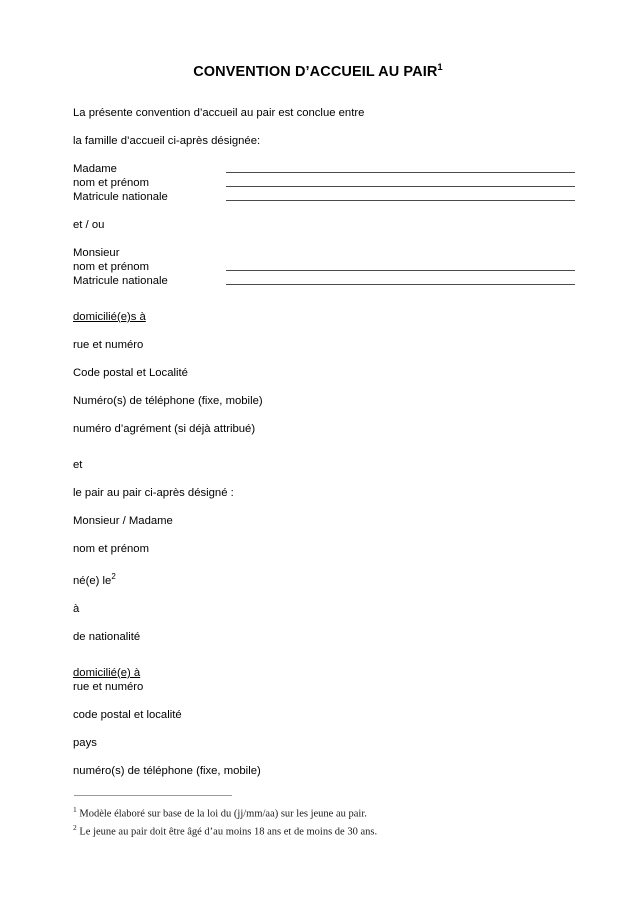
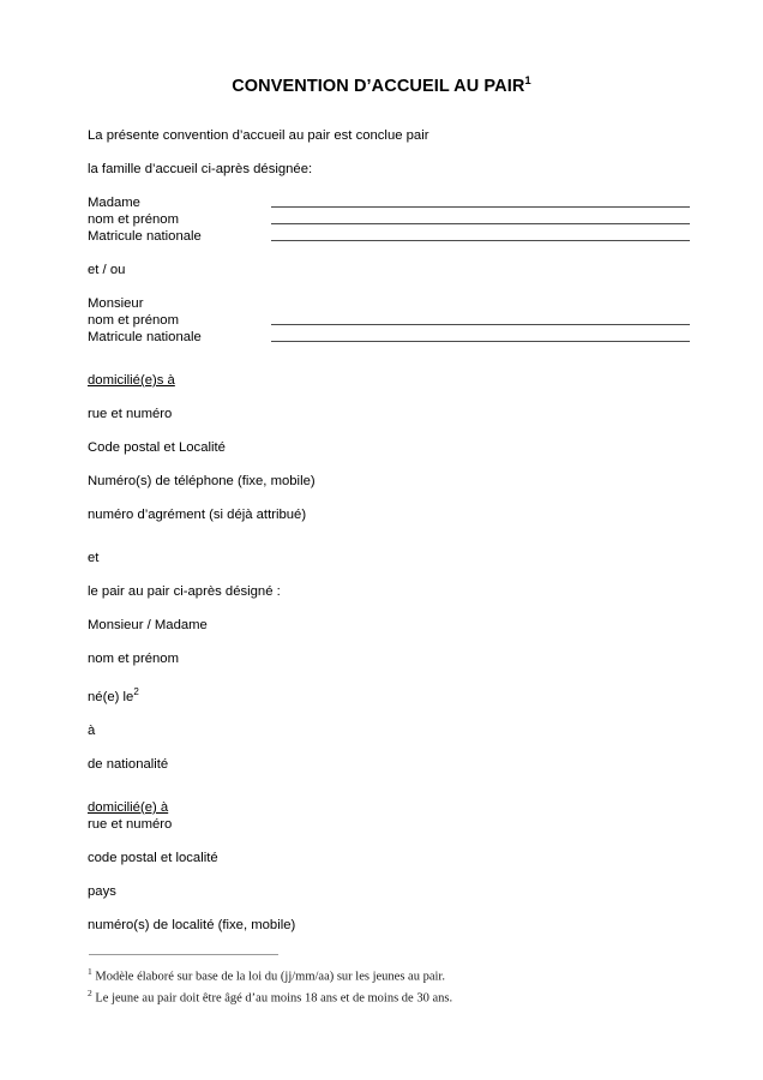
  CONVENTION D’ACCUEIL AU PAIR1
- La présente convention d’accueil au pair est conclue entre
+ La présente convention d’accueil au pair est conclue pair
  la famille d’accueil ci-après désignée:
  Madame
  nom et prénom
  Matricule nationale
  et / ou
  Monsieur
  nom et prénom
  Matricule nationale
  domicilié(e)s à
  rue et numéro
  Code postal et Localité
  Numéro(s) de téléphone (fixe, mobile)
  numéro d’agrément (si déjà attribué)
  et
  le pair au pair ci-après désigné :
  Monsieur / Madame
  nom et prénom
  né(e) le2
  à
  de nationalité
  domicilié(e) à
  rue et numéro
  code postal et localité
  pays
- numéro(s) de téléphone (fixe, mobile)
+ numéro(s) de localité (fixe, mobile)
- 1 Modèle élaboré sur base de la loi du (jj/mm/aa) sur les jeune au pair.
+ 1 Modèle élaboré sur base de la loi du (jj/mm/aa) sur les jeunes au pair.
  2 Le jeune au pair doit être âgé d’au moins 18 ans et de moins de 30 ans.
